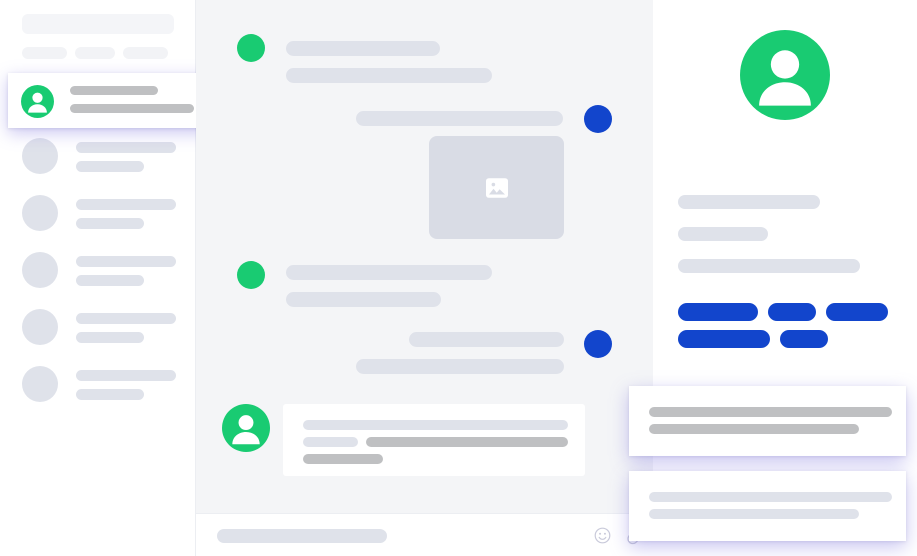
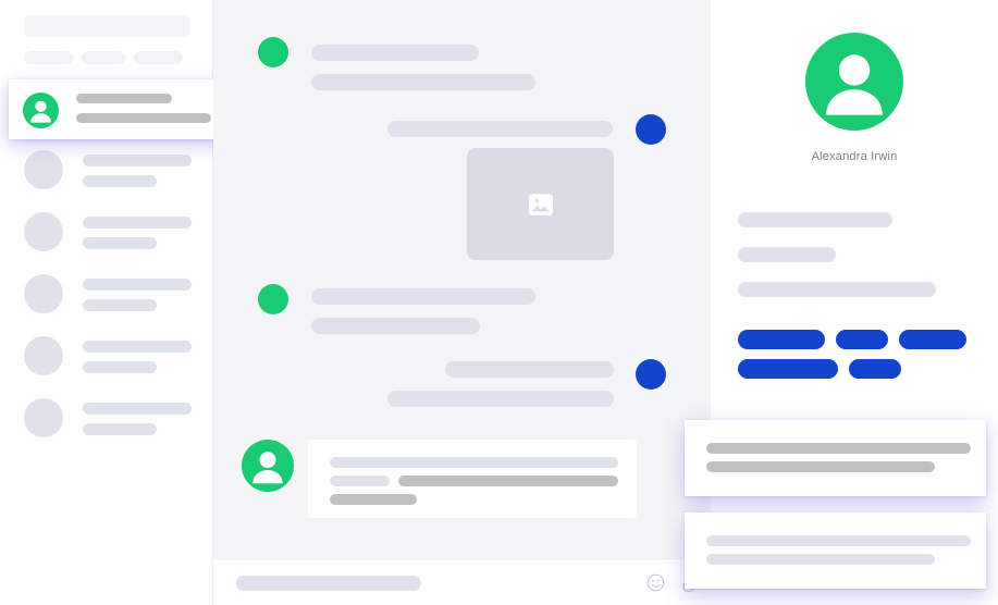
+ Alexandra Irwin
